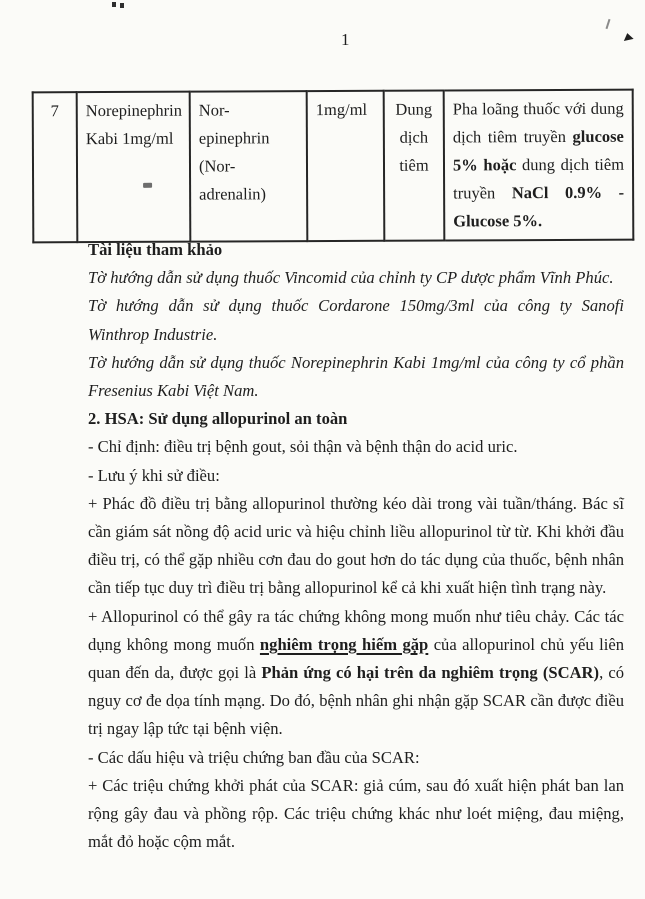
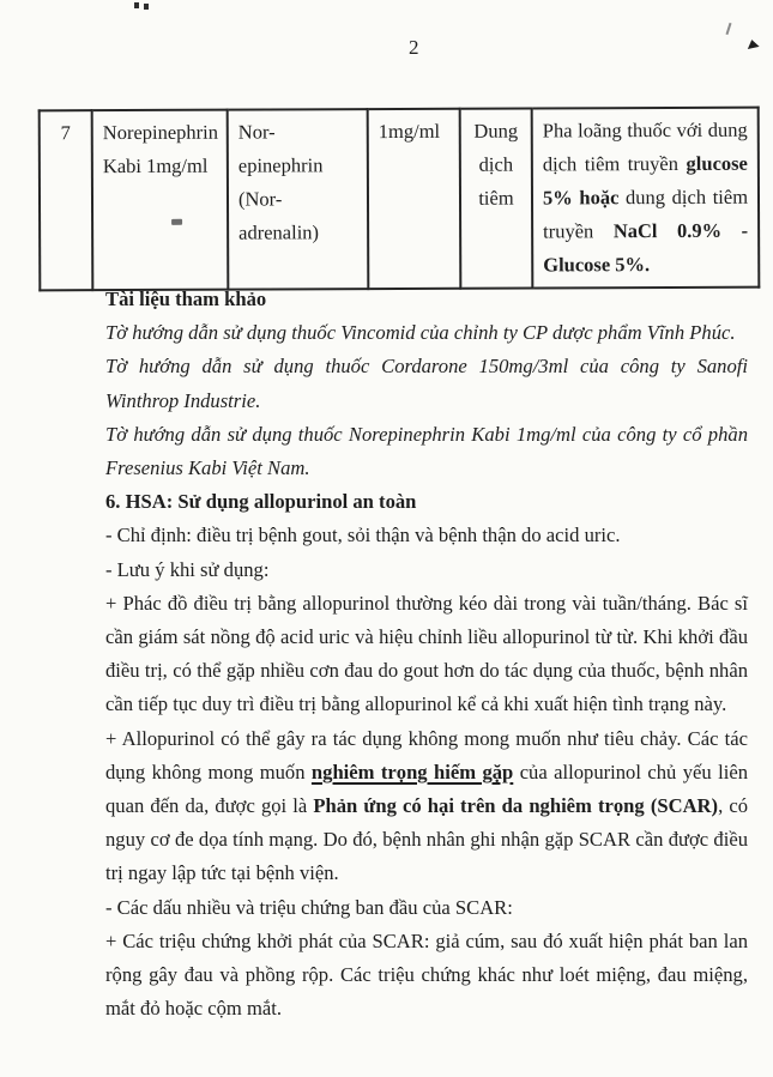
- 1
+ 2
  7	Norepinephrin Kabi 1mg/ml	Nor-epinephrin (Nor- adrenalin)	1mg/ml	Dung dịch tiêm	Pha loãng thuốc với dung dịch tiêm truyền glucose 5% hoặc dung dịch tiêm truyền NaCl 0.9% - Glucose 5%.
  Tài liệu tham khảo
  Tờ hướng dẫn sử dụng thuốc Vincomid của chỉnh ty CP dược phẩm Vĩnh Phúc.
  Tờ hướng dẫn sử dụng thuốc Cordarone 150mg/3ml của công ty Sanofi Winthrop Industrie.
  Tờ hướng dẫn sử dụng thuốc Norepinephrin Kabi 1mg/ml của công ty cổ phần Fresenius Kabi Việt Nam.
- 2. HSA: Sử dụng allopurinol an toàn
+ 6. HSA: Sử dụng allopurinol an toàn
  - Chỉ định: điều trị bệnh gout, sỏi thận và bệnh thận do acid uric.
- - Lưu ý khi sử điều:
+ - Lưu ý khi sử dụng:
  + Phác đồ điều trị bằng allopurinol thường kéo dài trong vài tuần/tháng. Bác sĩ cần giám sát nồng độ acid uric và hiệu chỉnh liều allopurinol từ từ. Khi khởi đầu điều trị, có thể gặp nhiều cơn đau do gout hơn do tác dụng của thuốc, bệnh nhân cần tiếp tục duy trì điều trị bằng allopurinol kể cả khi xuất hiện tình trạng này.
- + Allopurinol có thể gây ra tác chứng không mong muốn như tiêu chảy. Các tác dụng không mong muốn nghiêm trọng hiếm gặp của allopurinol chủ yếu liên quan đến da, được gọi là Phản ứng có hại trên da nghiêm trọng (SCAR), có nguy cơ đe dọa tính mạng. Do đó, bệnh nhân ghi nhận gặp SCAR cần được điều trị ngay lập tức tại bệnh viện.
+ + Allopurinol có thể gây ra tác dụng không mong muốn như tiêu chảy. Các tác dụng không mong muốn nghiêm trọng hiếm gặp của allopurinol chủ yếu liên quan đến da, được gọi là Phản ứng có hại trên da nghiêm trọng (SCAR), có nguy cơ đe dọa tính mạng. Do đó, bệnh nhân ghi nhận gặp SCAR cần được điều trị ngay lập tức tại bệnh viện.
- - Các dấu hiệu và triệu chứng ban đầu của SCAR:
+ - Các dấu nhiều và triệu chứng ban đầu của SCAR:
  + Các triệu chứng khởi phát của SCAR: giả cúm, sau đó xuất hiện phát ban lan rộng gây đau và phồng rộp. Các triệu chứng khác như loét miệng, đau miệng, mắt đỏ hoặc cộm mắt.
